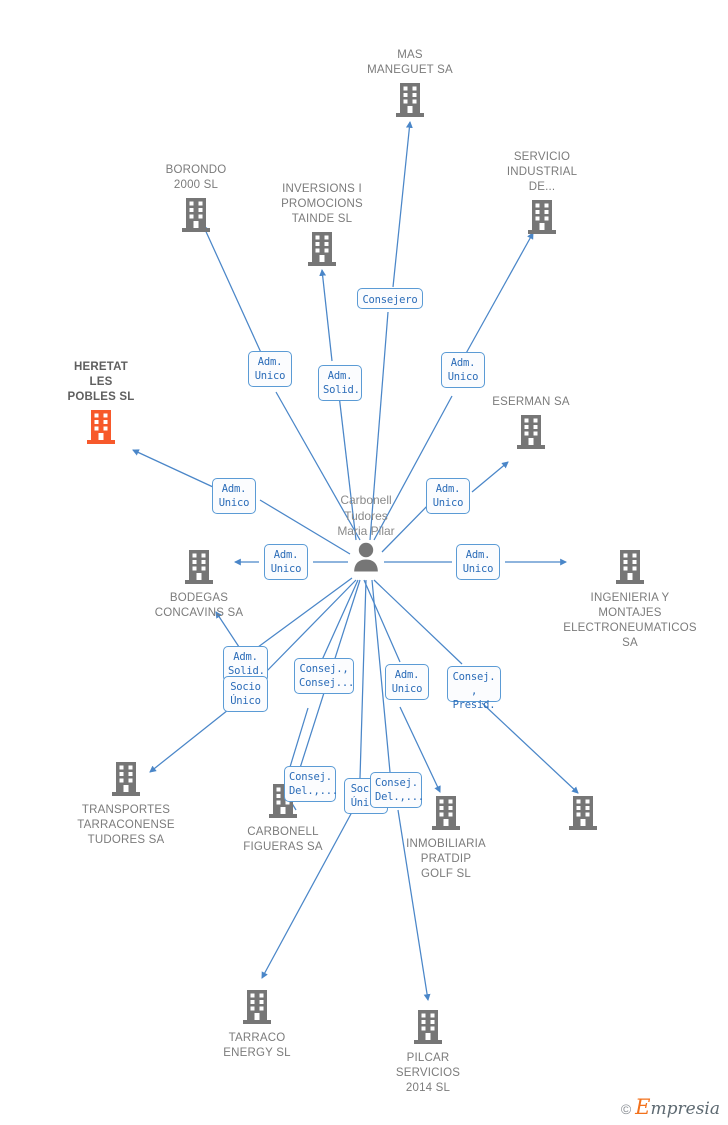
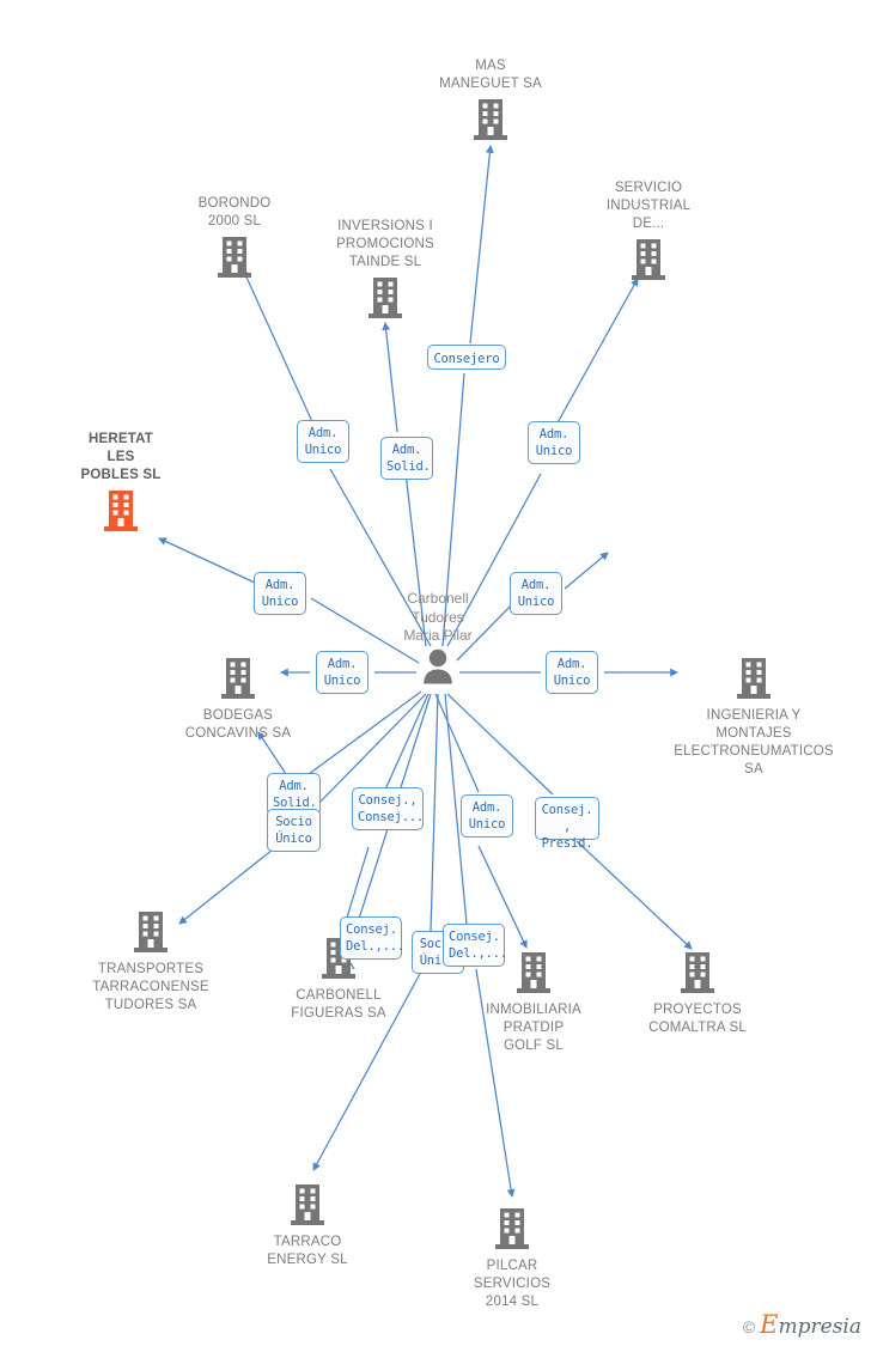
  MAS
  MANEGUET SA
  BORONDO
  2000 SL
  INVERSIONS I
  PROMOCIONS
  TAINDE SL
  SERVICIO
  INDUSTRIAL
  DE...
  HERETAT
  LES
  POBLES SL
- ESERMAN SA
  BODEGAS
  CONCAVINS SA
  INGENIERIA Y
  MONTAJES
  ELECTRONEUMATICOS SA
  TRANSPORTES
  TARRACONENSE
  TUDORES SA
  CARBONELL
  FIGUERAS SA
  INMOBILIARIA
  PRATDIP
  GOLF SL
+ PROYECTOS
+ COMALTRA SL
  TARRACO
  ENERGY SL
  PILCAR
  SERVICIOS
  2014 SL
  Carbonell
  Tudores
  Maria Pilar
  Consejero
  Adm.
  Unico
  Adm.
  Solid.
  Adm.
  Unico
  Adm.
  Unico
  Adm.
  Unico
  Adm.
  Unico
  Adm.
  Unico
  Adm.
  Solid.
  Socio
  Único
  Consej.,
  Consej...
  Adm.
  Unico
  Consej. ,
  Presid.
  Consej.
  Del.,...
  Consej.
  Del.,...
  ©
  Empresia
